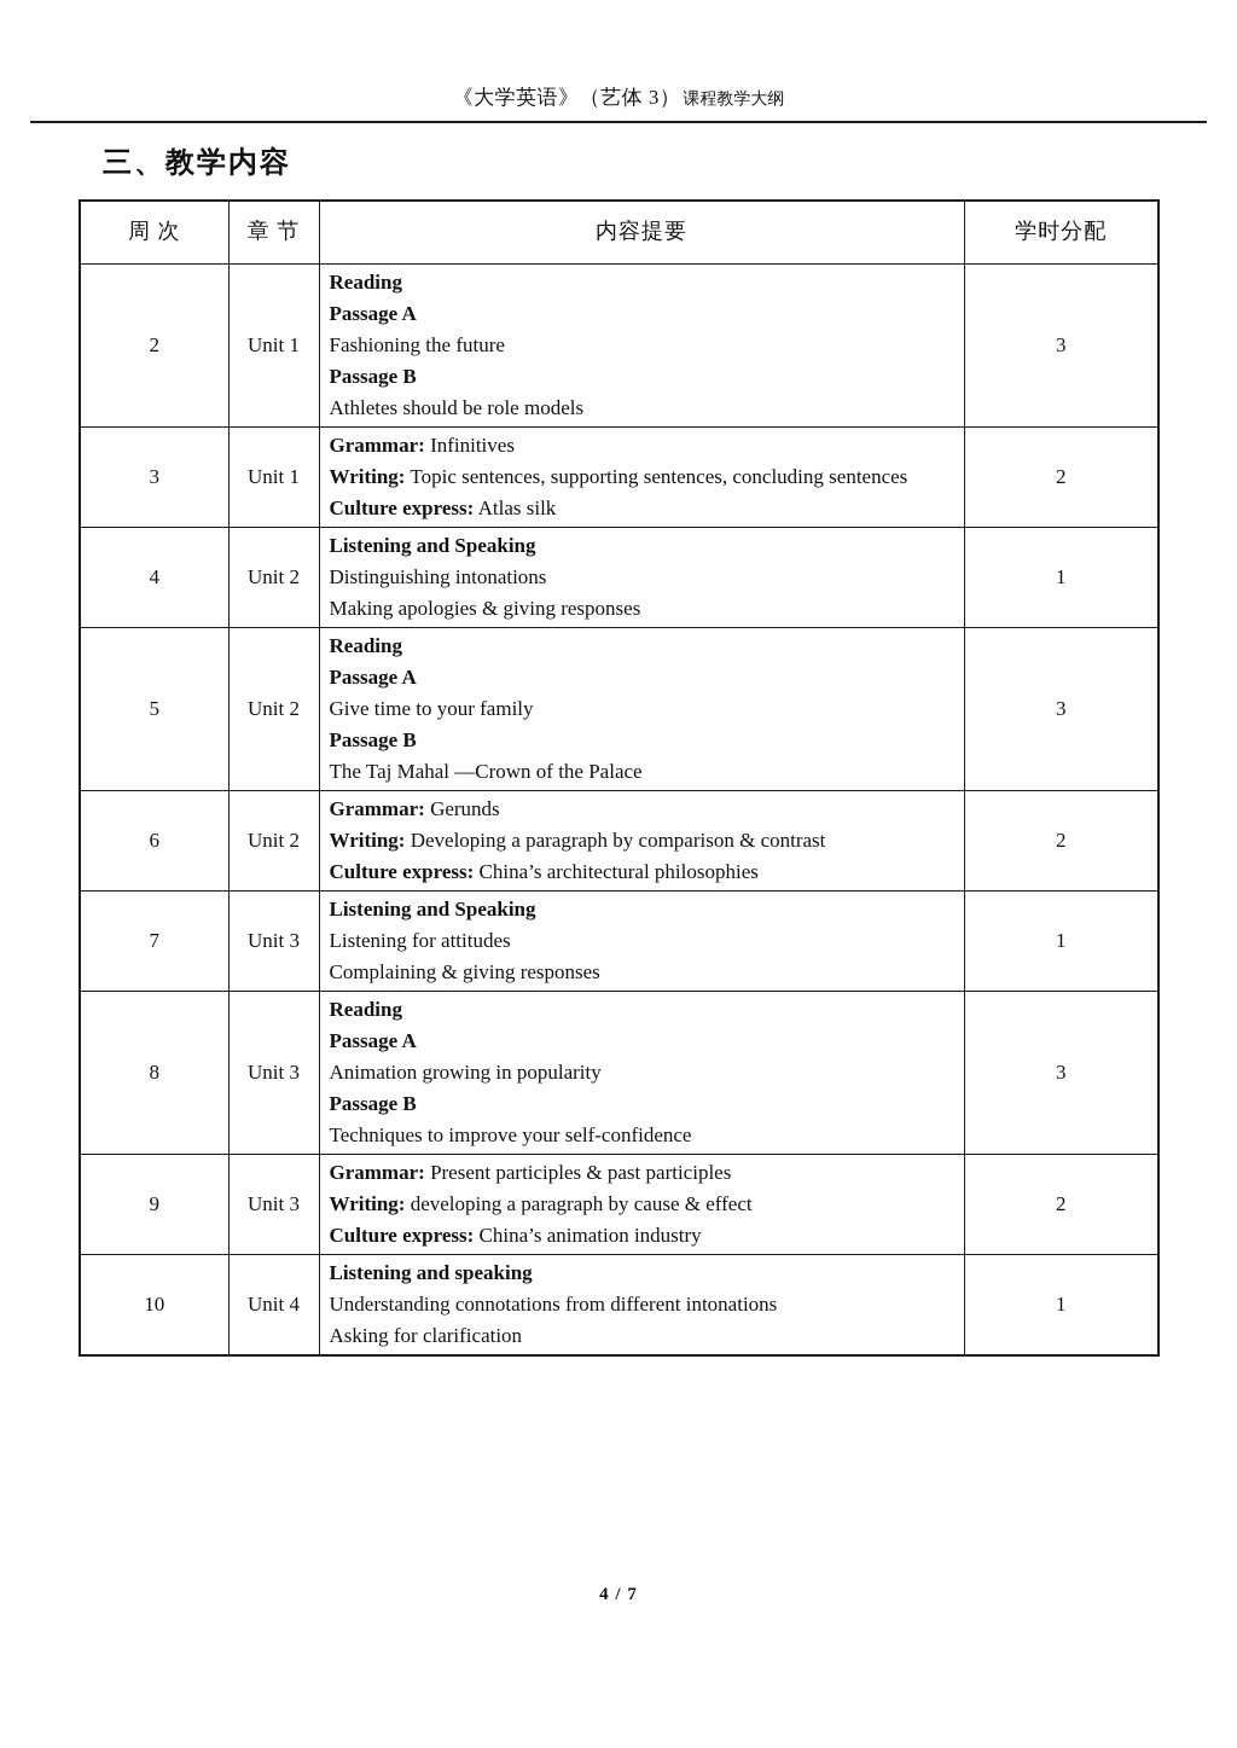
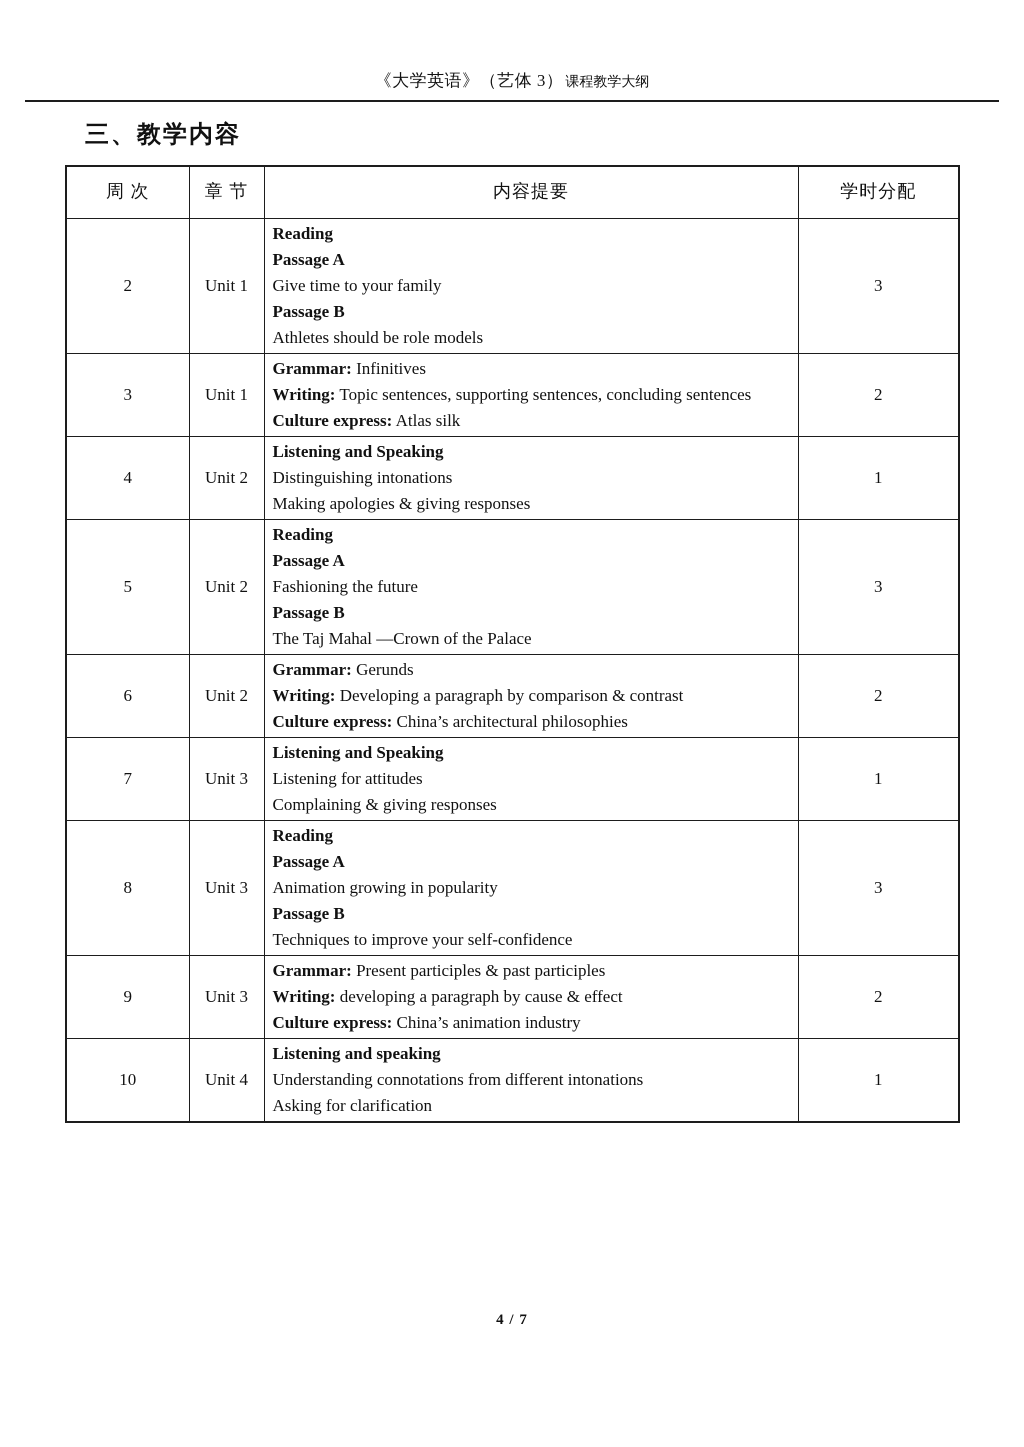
  《大学英语》（艺体 3） 课程教学大纲
  三、教学内容
  周 次	章 节	内容提要	学时分配
- 2	Unit 1	ReadingPassage AFashioning the futurePassage BAthletes should be role models	3
+ 2	Unit 1	ReadingPassage AGive time to your familyPassage BAthletes should be role models	3
  3	Unit 1	Grammar: InfinitivesWriting: Topic sentences, supporting sentences, concluding sentencesCulture express: Atlas silk	2
  4	Unit 2	Listening and SpeakingDistinguishing intonationsMaking apologies & giving responses	1
- 5	Unit 2	ReadingPassage AGive time to your familyPassage BThe Taj Mahal —Crown of the Palace	3
+ 5	Unit 2	ReadingPassage AFashioning the futurePassage BThe Taj Mahal —Crown of the Palace	3
  6	Unit 2	Grammar: GerundsWriting: Developing a paragraph by comparison & contrastCulture express: China’s architectural philosophies	2
  7	Unit 3	Listening and SpeakingListening for attitudesComplaining & giving responses	1
  8	Unit 3	ReadingPassage AAnimation growing in popularityPassage BTechniques to improve your self-confidence	3
  9	Unit 3	Grammar: Present participles & past participlesWriting: developing a paragraph by cause & effectCulture express: China’s animation industry	2
  10	Unit 4	Listening and speakingUnderstanding connotations from different intonationsAsking for clarification	1
  4 / 7
